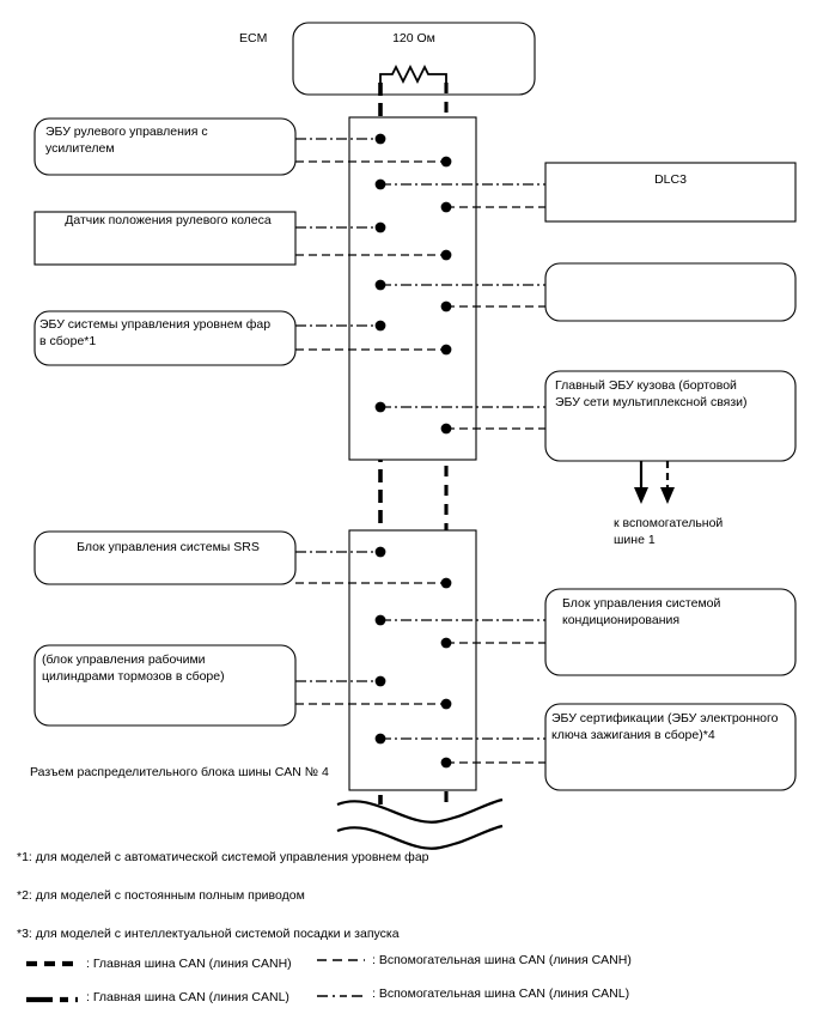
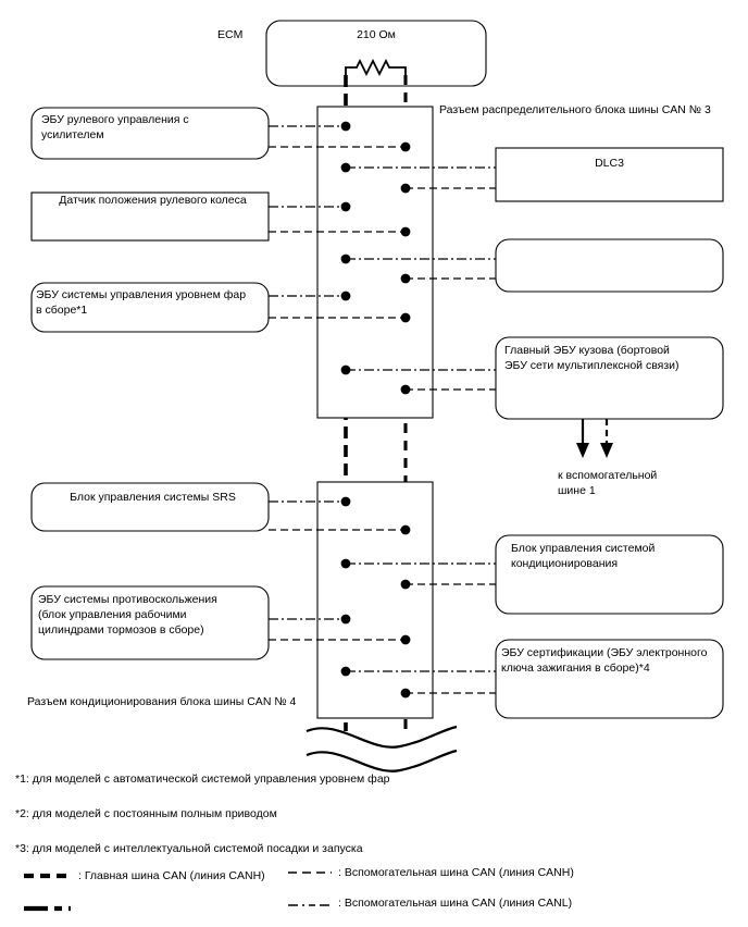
  ECM
- 120 Ом
+ 210 Ом
+ Разъем распределительного блока шины CAN № 3
- Разъем распределительного блока шины CAN № 4
+ Разъем кондиционирования блока шины CAN № 4
  к вспомогательной
  шине 1
  ЭБУ рулевого управления с
  усилителем
  Датчик положения рулевого колеса
  ЭБУ системы управления уровнем фар
  в сборе*1
  Блок управления системы SRS
+ ЭБУ системы противоскольжения
  (блок управления рабочими
  цилиндрами тормозов в сборе)
  DLC3
  Главный ЭБУ кузова (бортовой
  ЭБУ сети мультиплексной связи)
  Блок управления системой
  кондиционирования
  ЭБУ сертификации (ЭБУ электронного
  ключа зажигания в сборе)*4
  *1: для моделей с автоматической системой управления уровнем фар
  *2: для моделей с постоянным полным приводом
  *3: для моделей с интеллектуальной системой посадки и запуска
  : Главная шина CAN (линия CANH)
  : Вспомогательная шина CAN (линия CANH)
- : Главная шина CAN (линия CANL)
  : Вспомогательная шина CAN (линия CANL)
